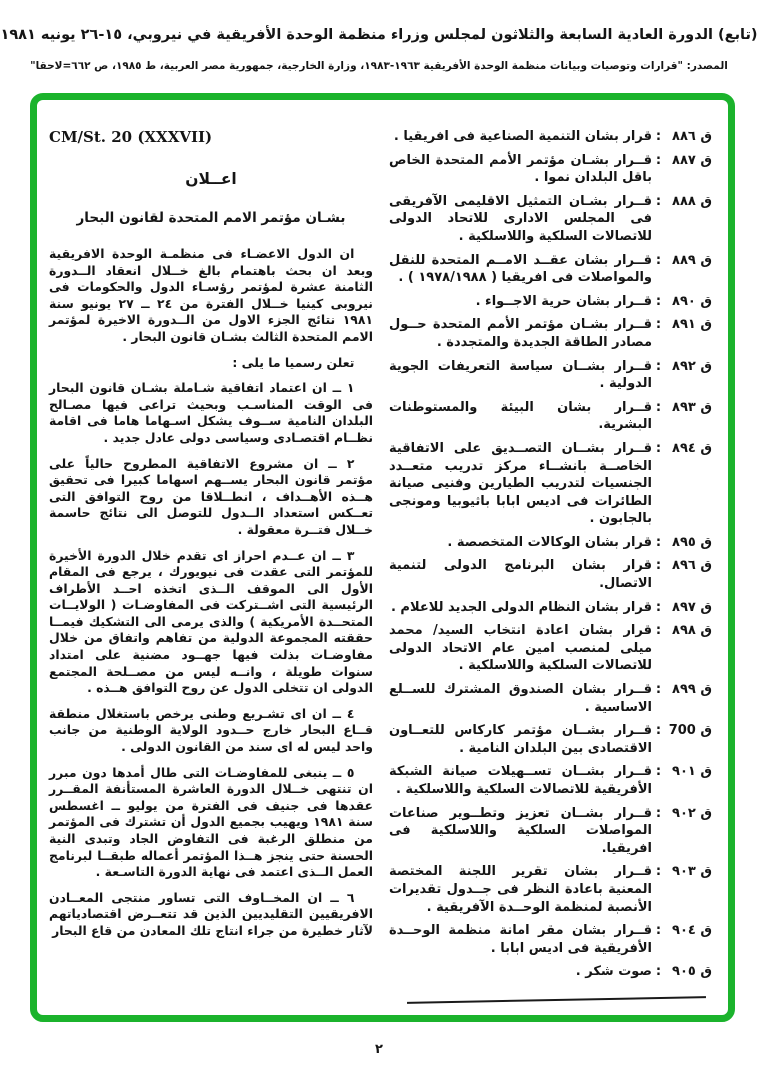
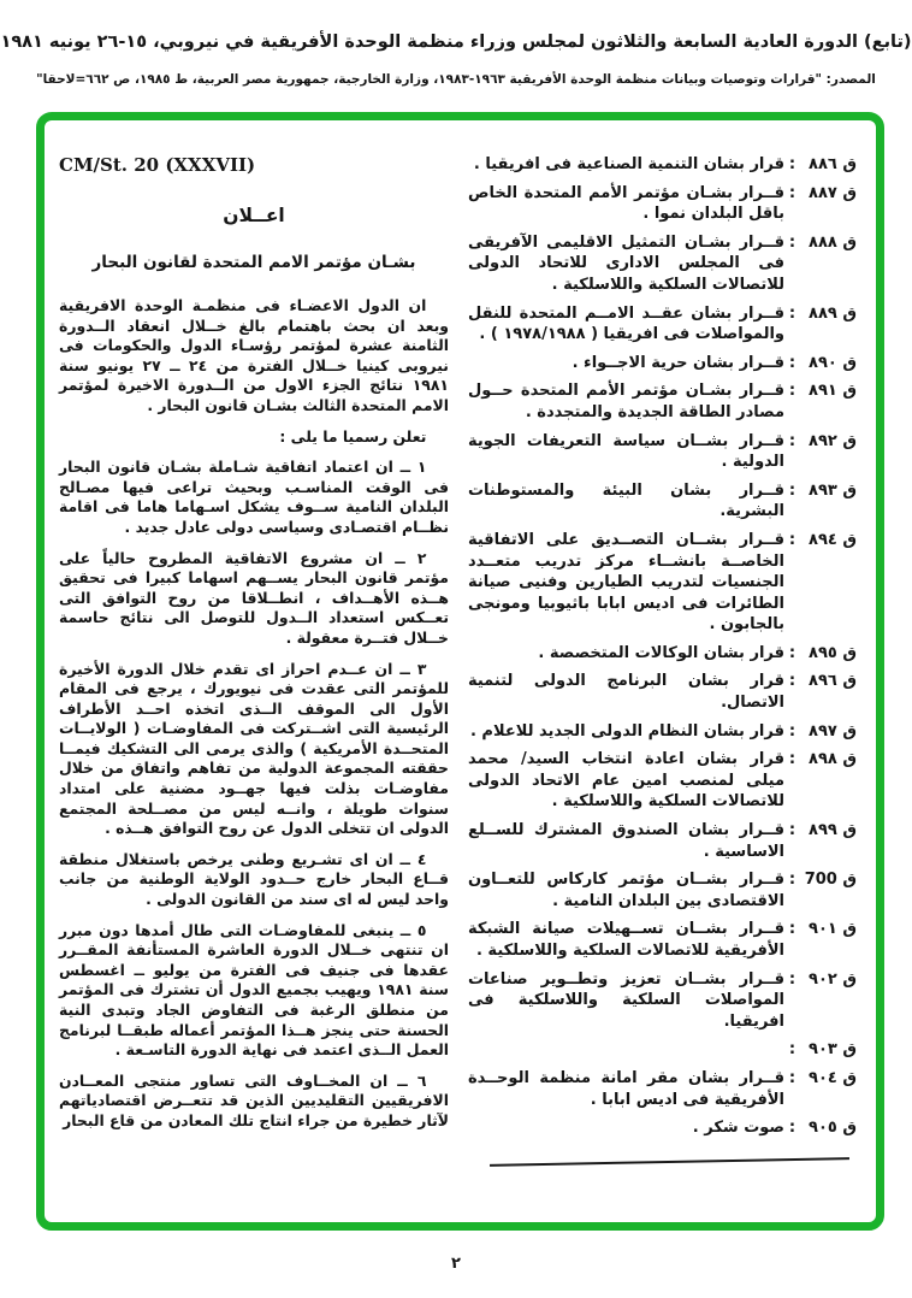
  (تابع) الدورة العادية السابعة والثلاثون لمجلس وزراء منظمة الوحدة الأفريقية في نيروبي، ١٥-٢٦ يونيه ١٩٨١
  المصدر: "قرارات وتوصيات وبيانات منظمة الوحدة الأفريقية ١٩٦٣-١٩٨٣، وزارة الخارجية، جمهورية مصر العربية، ط ١٩٨٥، ص ٦٦٢=لاحقا"
  ق ٨٨٦
  :
  قرار بشان التنمية الصناعية فى افريقيا .
  ق ٨٨٧
  :
  قــرار بشـان مؤتمر الأمم المتحدة الخاص باقل البلدان نموا .
  ق ٨٨٨
  :
  قــرار بشـان التمثيل الاقليمى الآفريقى فى المجلس الادارى للاتحاد الدولى للاتصالات السلكية واللاسلكية .
  ق ٨٨٩
  :
  قــرار بشان عقــد الامــم المتحدة للنقل والمواصلات فى افريقيا ( ١٩٧٨/١٩٨٨ ) .
  ق ٨٩٠
  :
  قــرار بشان حرية الاجــواء .
  ق ٨٩١
  :
  قــرار بشـان مؤتمر الأمم المتحدة حــول مصادر الطاقة الجديدة والمتجددة .
  ق ٨٩٢
  :
  قــرار بشــان سياسة التعريفات الجوية الدولية .
  ق ٨٩٣
  :
  قــرار بشان البيئة والمستوطنات البشرية.
  ق ٨٩٤
  :
  قــرار بشــان التصــديق على الاتفاقية الخاصــة بانشــاء مركز تدريب متعــدد الجنسيات لتدريب الطيارين وفنيى صيانة الطائرات فى اديس ابابا باثيوبيا ومونجى بالجابون .
  ق ٨٩٥
  :
  قرار بشان الوكالات المتخصصة .
  ق ٨٩٦
  :
  قرار بشان البرنامج الدولى لتنمية الاتصال.
  ق ٨٩٧
  :
  قرار بشان النظام الدولى الجديد للاعلام .
  ق ٨٩٨
  :
  قرار بشان اعادة انتخاب السيد/ محمد ميلى لمنصب امين عام الاتحاد الدولى للاتصالات السلكية واللاسلكية .
  ق ٨٩٩
  :
  قــرار بشان الصندوق المشترك للســلع الاساسية .
  ق 700
  :
  قــرار بشــان مؤتمر كاركاس للتعــاون الاقتصادى بين البلدان النامية .
  ق ٩٠١
  :
  قــرار بشــان تســهيلات صيانة الشبكة الأفريقية للاتصالات السلكية واللاسلكية .
  ق ٩٠٢
  :
  قــرار بشــان تعزيز وتطــوير صناعات المواصلات السلكية واللاسلكية فى افريقيا.
  ق ٩٠٣
  :
- قــرار بشان تقرير اللجنة المختصة المعنية باعادة النظر فى جــدول تقديرات الأنصبة لمنظمة الوحــدة الآفريقية .
  ق ٩٠٤
  :
  قــرار بشان مقر امانة منظمة الوحــدة الأفريقية فى اديس ابابا .
  ق ٩٠٥
  :
  صوت شكر .
  CM/St. 20 (XXXVII)
  اعــلان
  بشـان مؤتمر الامم المتحدة لقانون البحار
  ان الدول الاعضـاء فى منظمـة الوحدة الافريقية وبعد ان بحث باهتمام بالغ خــلال انعقاد الــدورة الثامنة عشرة لمؤتمر رؤسـاء الدول والحكومات فى نيروبى كينيا خــلال الفترة من ٢٤ ــ ٢٧ يونيو سنة ١٩٨١ نتائج الجزء الاول من الــدورة الاخيرة لمؤتمر الامم المتحدة الثالث بشـان قانون البحار .
  تعلن رسميا ما يلى :
  ١ ــ ان اعتماد اتفاقية شـاملة بشـان قانون البحار فى الوقت المناسـب وبحيث تراعى فيها مصـالح البلدان النامية ســوف يشكل اسـهاما هاما فى اقامة نظــام اقتصـادى وسياسى دولى عادل جديد .
  ٢ ــ ان مشروع الاتفاقية المطروح حالياً على مؤتمر قانون البحار يســهم اسهاما كبيرا فى تحقيق هــذه الأهــداف ، انطــلاقا من روح التوافق التى تعــكس استعداد الــدول للتوصل الى نتائج حاسمة خــلال فتــرة معقولة .
  ٣ ــ ان عــدم احراز اى تقدم خلال الدورة الأخيرة للمؤتمر التى عقدت فى نيويورك ، يرجع فى المقام الأول الى الموقف الــذى اتخذه احــد الأطراف الرئيسية التى اشــتركت فى المفاوضـات ( الولايــات المتحــدة الأمريكية ) والذى يرمى الى التشكيك فيمــا حققته المجموعة الدولية من تفاهم واتفاق من خلال مفاوضـات بذلت فيها جهــود مضنية على امتداد سنوات طويلة ، وانــه ليس من مصــلحة المجتمع الدولى ان تتخلى الدول عن روح التوافق هــذه .
  ٤ ــ ان اى تشـريع وطنى يرخص باستغلال منطقة قــاع البحار خارج حــدود الولاية الوطنية من جانب واحد ليس له اى سند من القانون الدولى .
  ٥ ــ ينبغى للمفاوضـات التى طال أمدها دون مبرر ان تنتهى خــلال الدورة العاشرة المستأنفة المقــرر عقدها فى جنيف فى الفترة من يوليو ــ اغسطس سنة ١٩٨١ ويهيب بجميع الدول أن تشترك فى المؤتمر من منطلق الرغبة فى التفاوض الجاد وتبدى النية الحسنة حتى ينجز هــذا المؤتمر أعماله طبقــا لبرنامج العمل الــذى اعتمد فى نهاية الدورة التاسـعة .
  ٦ ــ ان المخــاوف التى تساور منتجى المعــادن الافريقيين التقليديين الذين قد تتعــرض اقتصادياتهم لآثار خطيرة من جراء انتاج تلك المعادن من قاع البحار
  ٢
